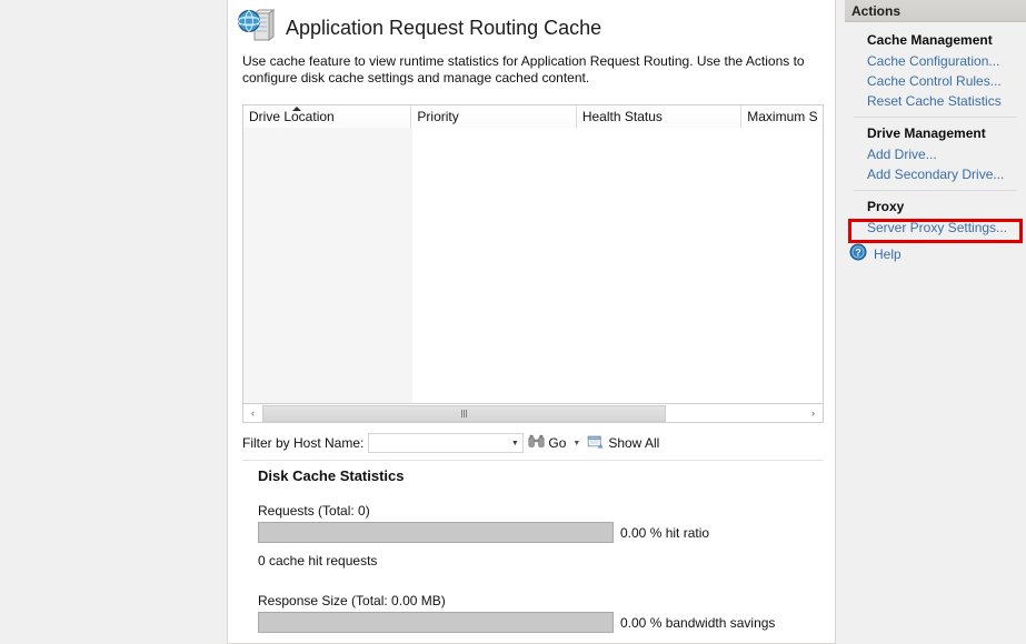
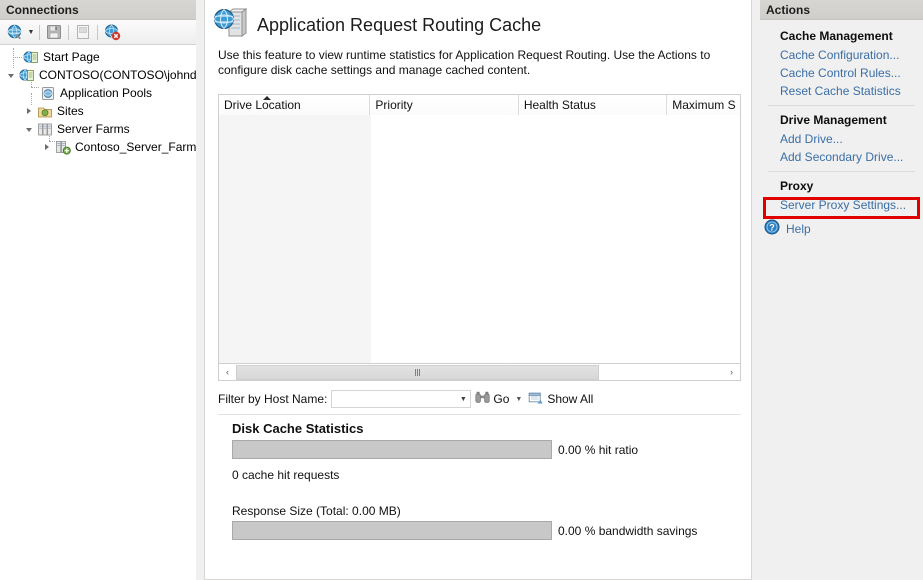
+ Connections
+ Start Page
+ CONTOSO(CONTOSO\johnd
+ Application Pools
+ Sites
+ Server Farms
+ Contoso_Server_Farm
  Application Request Routing Cache
- Use cache feature to view runtime statistics for Application Request Routing. Use the Actions to configure disk cache settings and manage cached content.
+ Use this feature to view runtime statistics for Application Request Routing. Use the Actions to configure disk cache settings and manage cached content.
  Drive Location
  Priority
  Health Status
  Maximum S
  ‹
  ›
  Filter by Host Name:
  Go
  Show All
  Disk Cache Statistics
- Requests (Total: 0)
  0.00 % hit ratio
  0 cache hit requests
  Response Size (Total: 0.00 MB)
  0.00 % bandwidth savings
  Actions
  Cache Management
  Cache Configuration...
  Cache Control Rules...
  Reset Cache Statistics
  Drive Management
  Add Drive...
  Add Secondary Drive...
  Proxy
  Server Proxy Settings...
  ?
  Help
